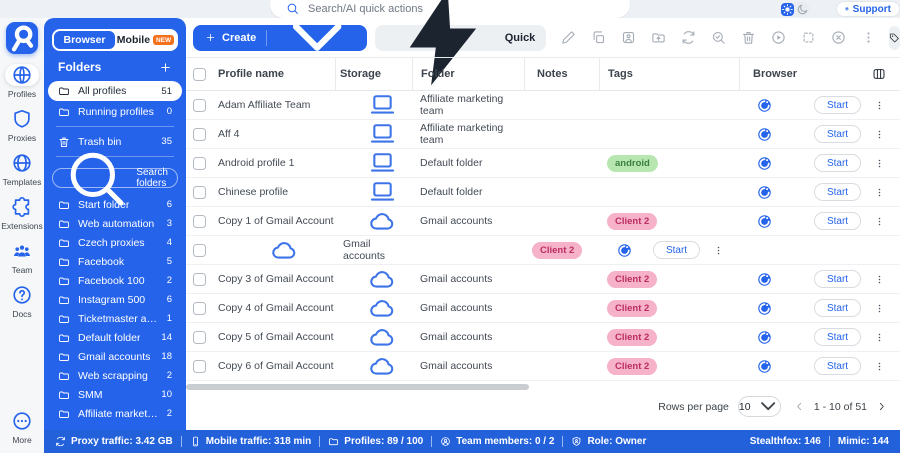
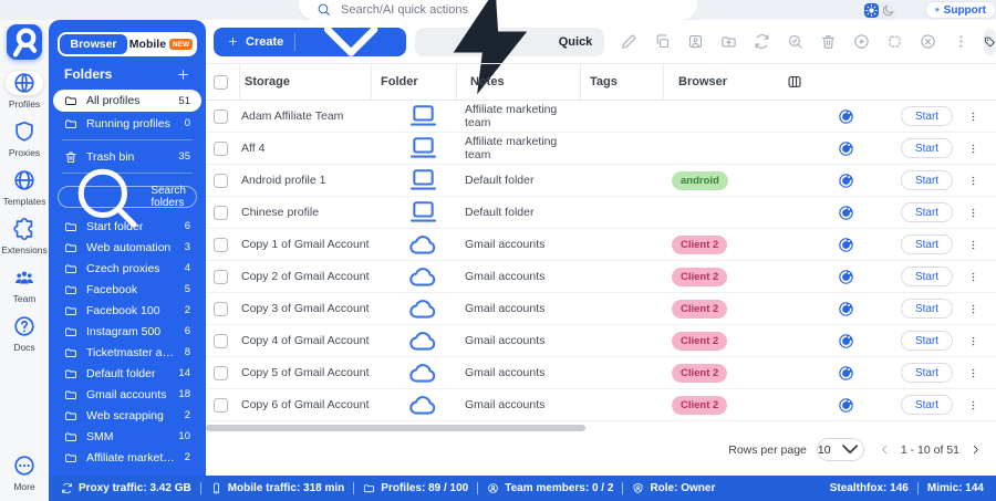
  Search/AI quick actions
  Support
  Profiles
  Proxies
  Templates
  Extensions
  Team
  Docs
  More
  Browser
  Mobile
  Folders
  All profiles
  51
  Running profiles
  0
  Trash bin
  35
  Search folders
  Start folder
  6
  Web automation
  3
  Czech proxies
  4
  Facebook
  5
  Facebook 100
  2
  Instagram 500
  6
  Ticketmaster acc
- 1
+ 8
  Default folder
  14
  Gmail accounts
  18
  Web scrapping
  2
  SMM
  10
  Affiliate marketing
  2
  Create
  Quick
- Profile name
  Storage
  Folder
  Notes
  Tags
  Browser
  Adam Affiliate Team
  Affiliate marketing team
  Start
  Aff 4
  Affiliate marketing team
  Start
  Android profile 1
  Default folder
  android
  Start
  Chinese profile
  Default folder
  Start
  Copy 1 of Gmail Account
  Gmail accounts
  Client 2
  Start
+ Copy 2 of Gmail Account
  Gmail accounts
  Client 2
  Start
  Copy 3 of Gmail Account
  Gmail accounts
  Client 2
  Start
  Copy 4 of Gmail Account
  Gmail accounts
  Client 2
  Start
  Copy 5 of Gmail Account
  Gmail accounts
  Client 2
  Start
  Copy 6 of Gmail Account
  Gmail accounts
  Client 2
  Start
  Rows per page
  10
  1 - 10 of 51
  Proxy traffic: 3.42 GB
  Mobile traffic: 318 min
  Profiles: 89 / 100
  Team members: 0 / 2
  Role: Owner
  Stealthfox: 146
  Mimic: 144
